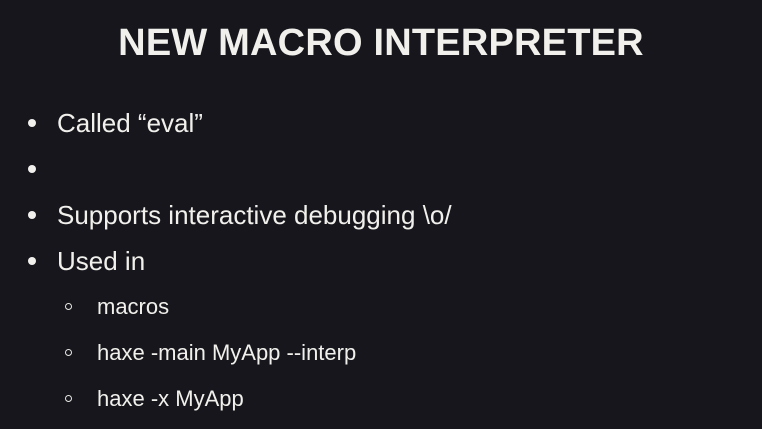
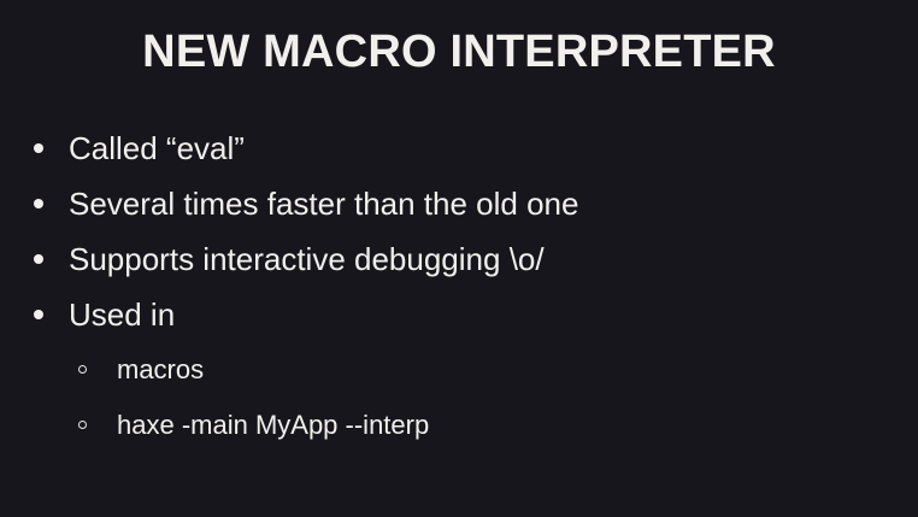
  NEW MACRO INTERPRETER
  Called “eval”
+ Several times faster than the old one
  Supports interactive debugging \o/
  Used in
  macros
  haxe -main MyApp --interp
- haxe -x MyApp
